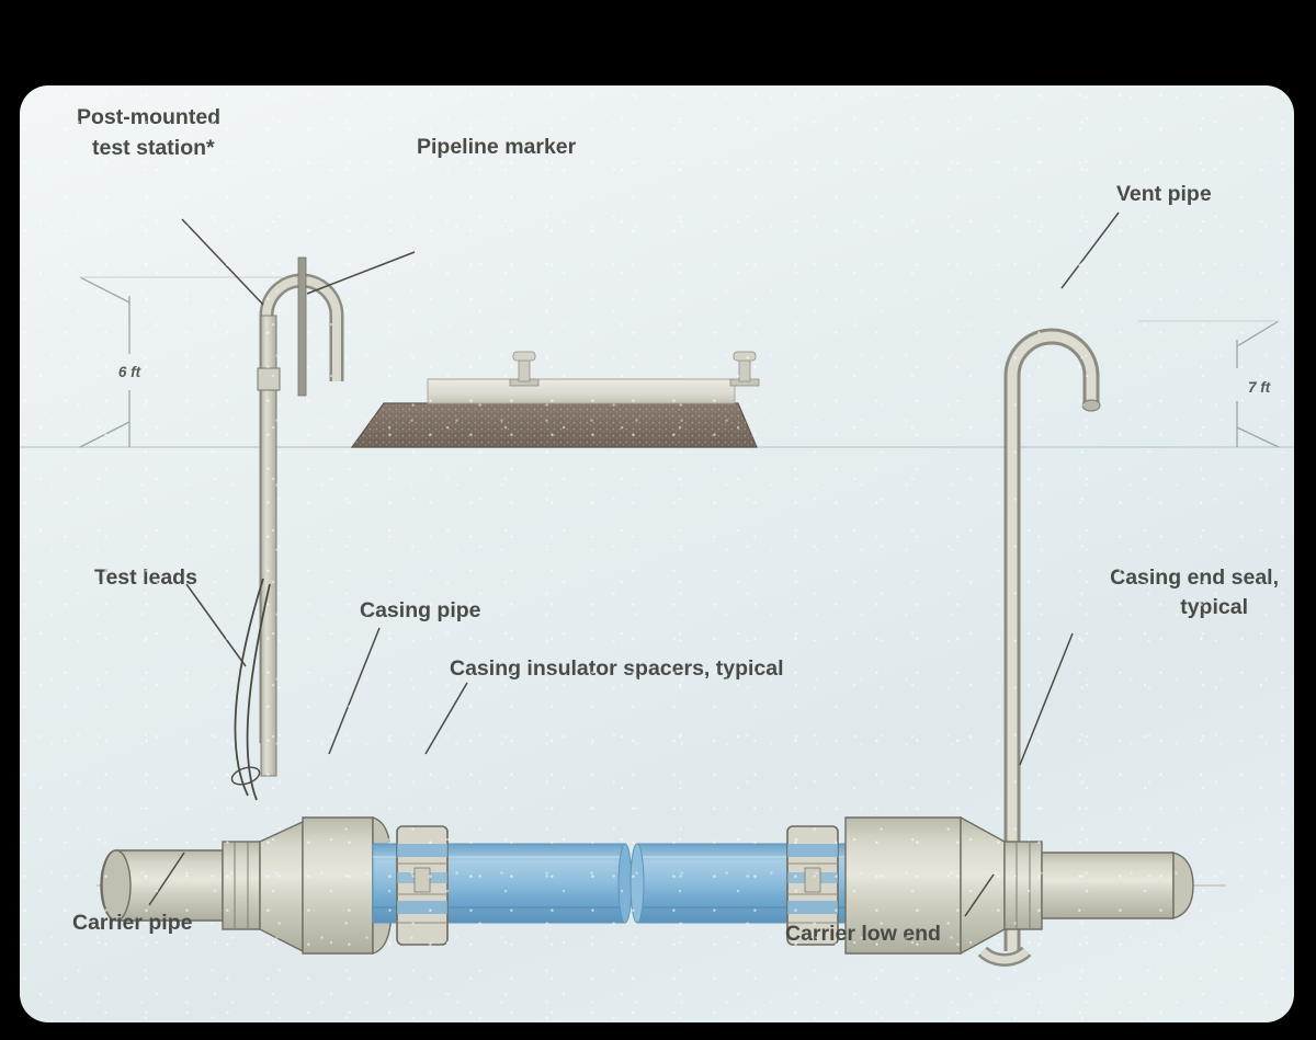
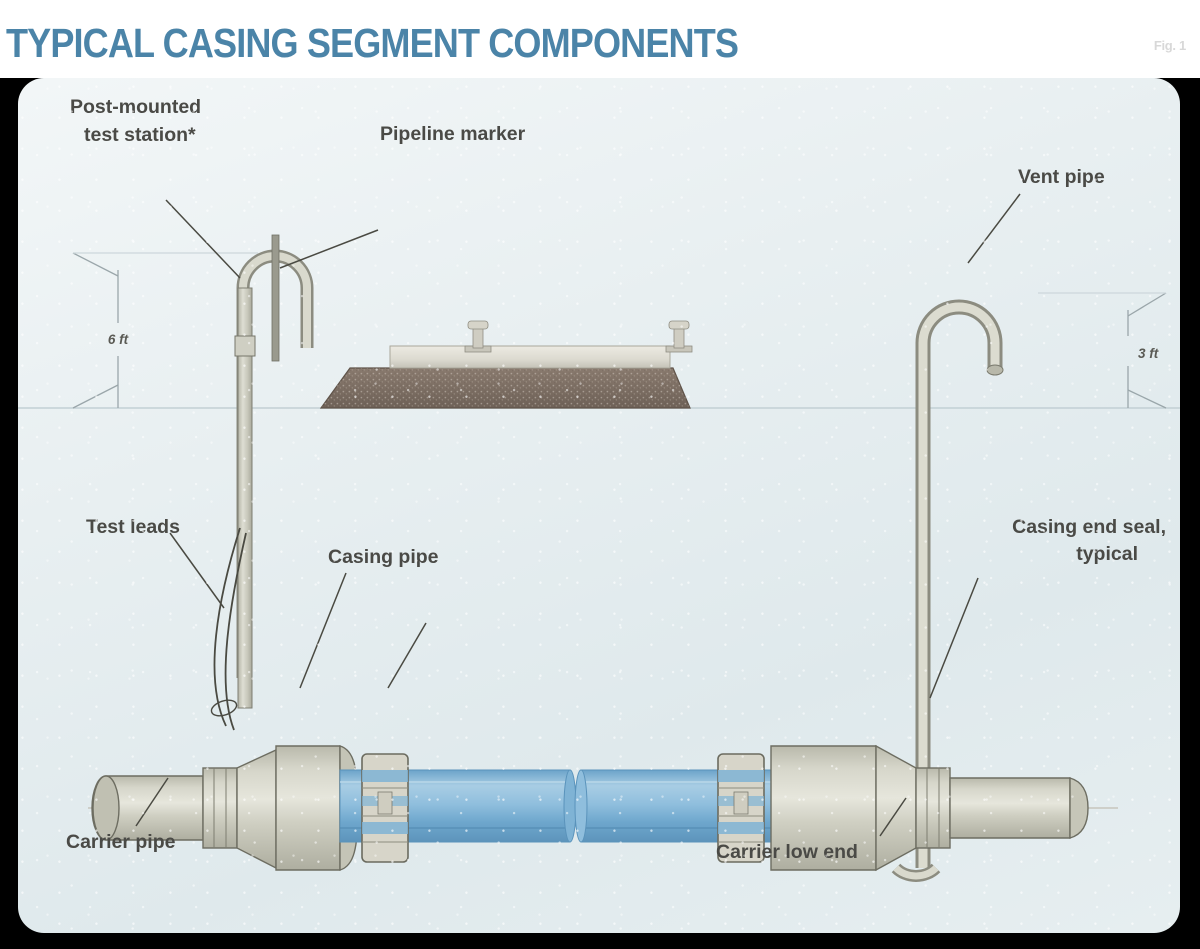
+ TYPICAL CASING SEGMENT COMPONENTS
+ Fig. 1
  6 ft
- 7 ft
+ 3 ft
  Post-mounted
  test station*
  Pipeline marker
  Vent pipe
  Test leads
  Casing pipe
- Casing insulator spacers, typical
  Casing end seal,
  typical
  Carrier pipe
  Carrier low end
